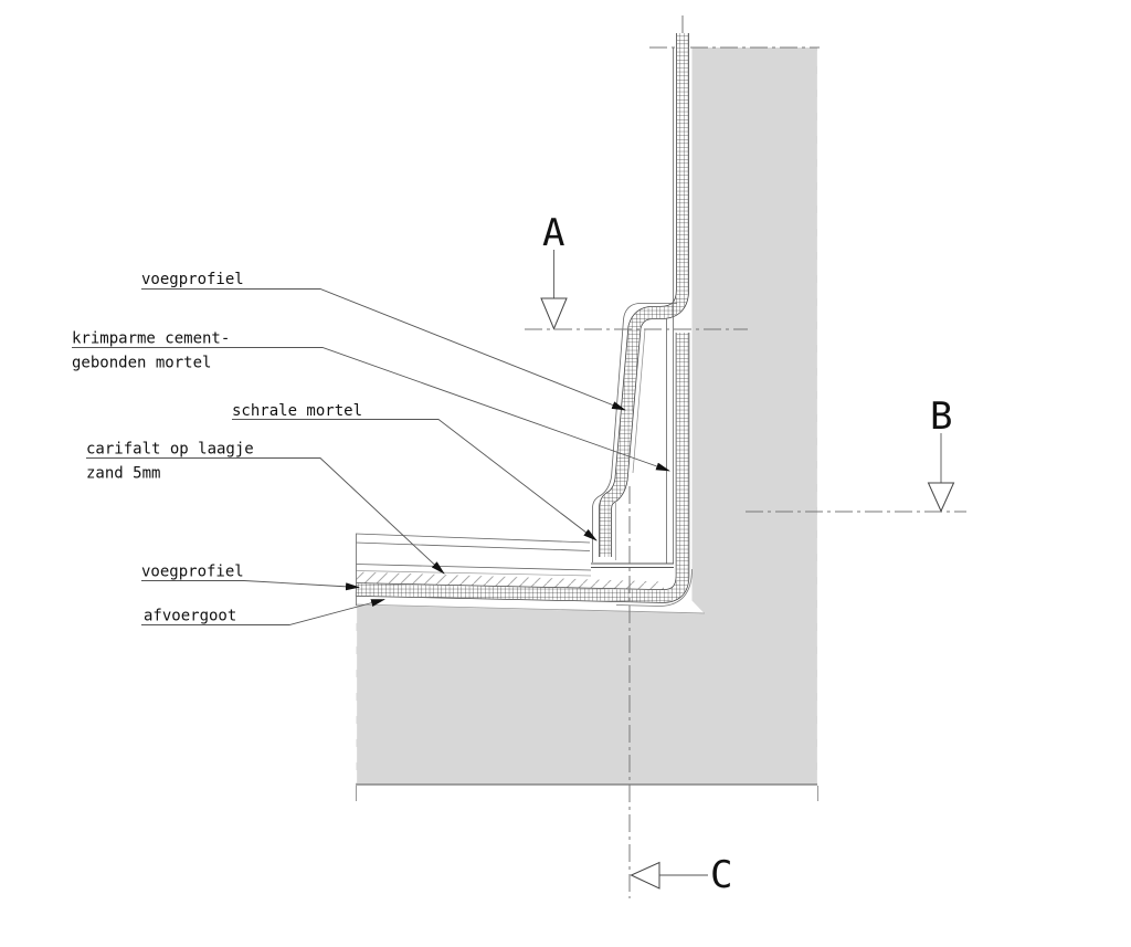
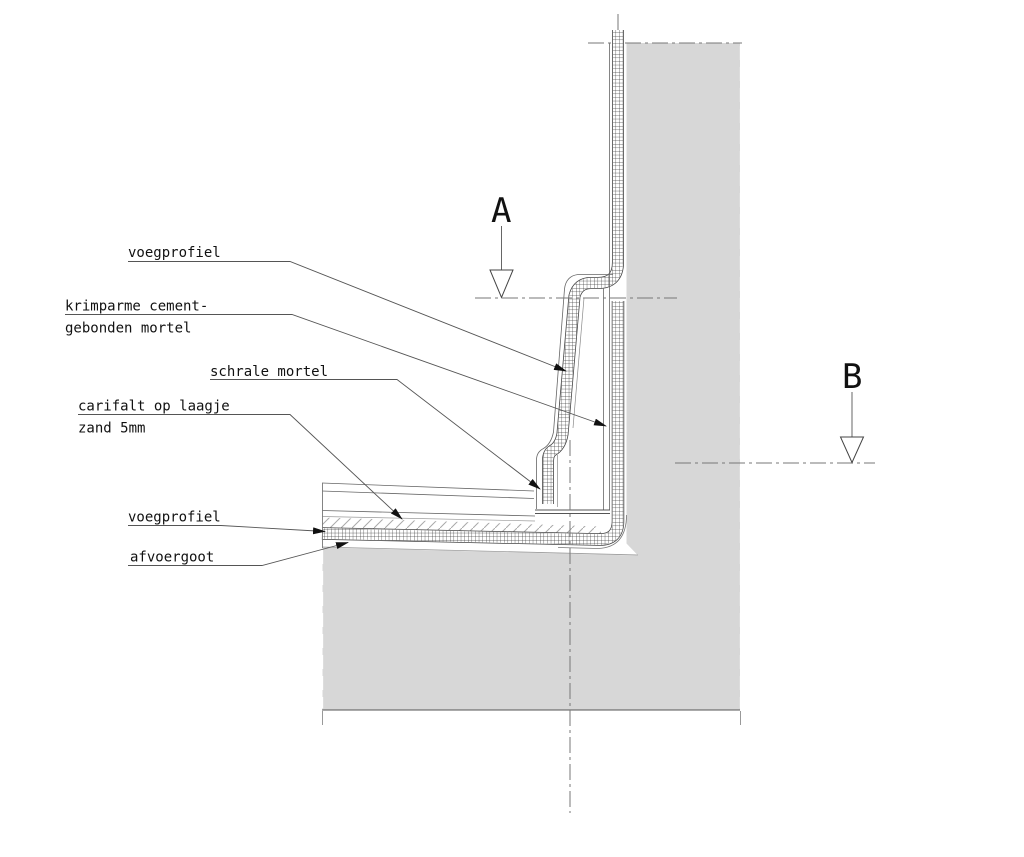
  voegprofiel
  krimparme cement-
  gebonden mortel
  schrale mortel
  carifalt op laagje
  zand 5mm
  voegprofiel
  afvoergoot
  A
  B
- C
